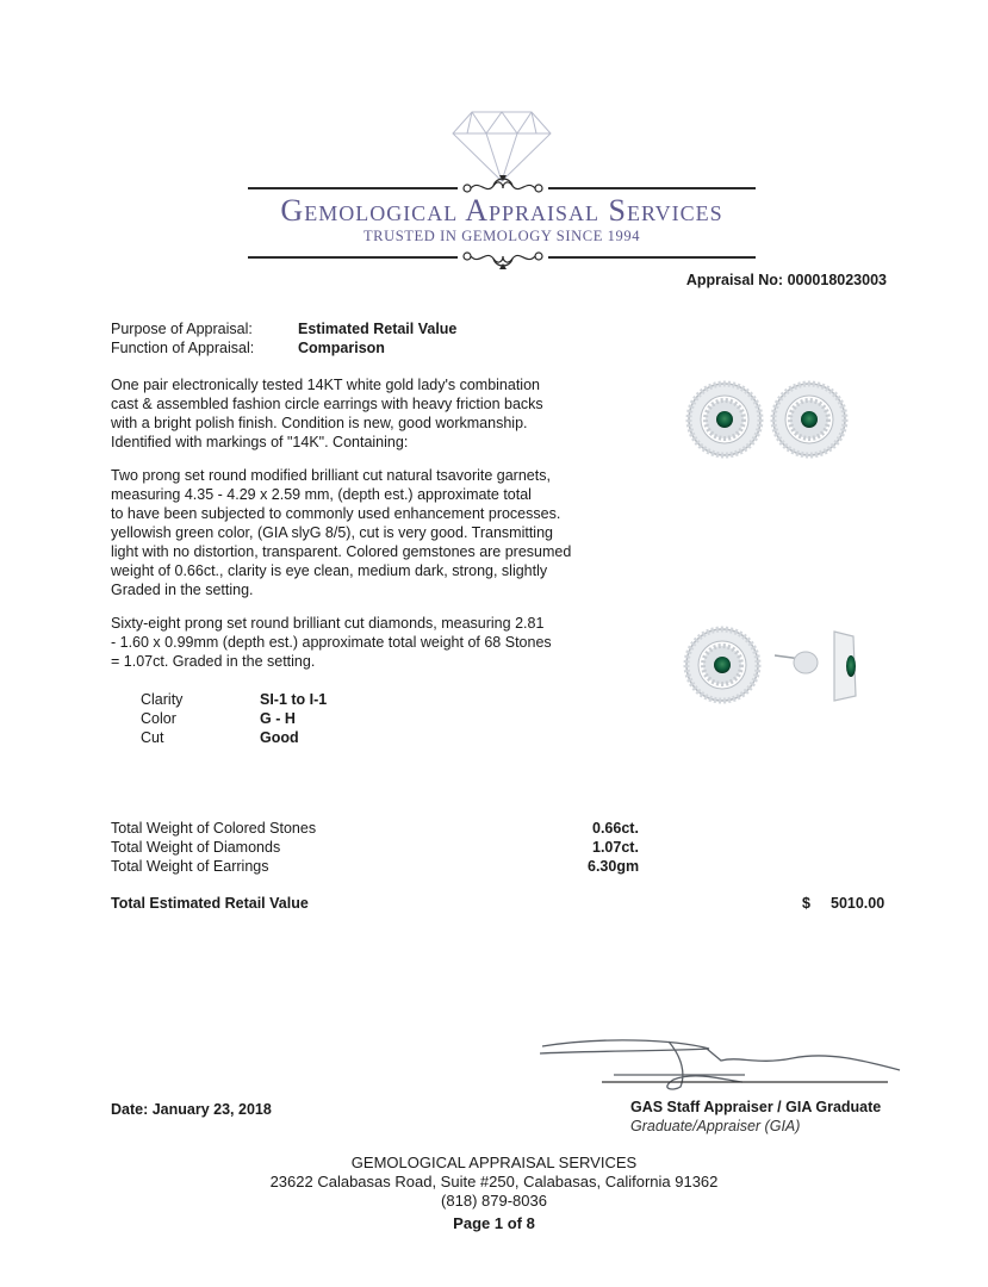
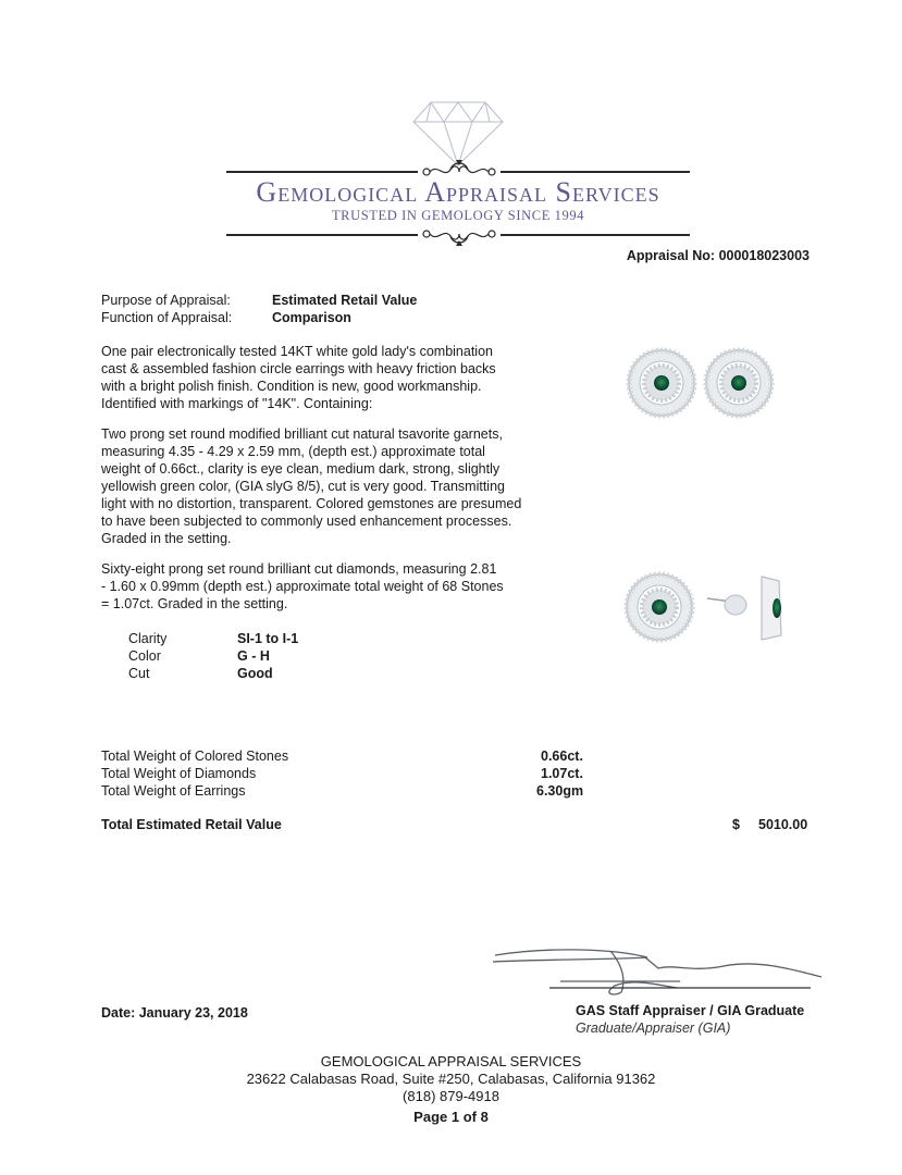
  Gemological Appraisal Services
  TRUSTED IN GEMOLOGY SINCE 1994
  Appraisal No: 000018023003
  Purpose of Appraisal:
  Estimated Retail Value
  Function of Appraisal:
  Comparison
  One pair electronically tested 14KT white gold lady's combination
  cast & assembled fashion circle earrings with heavy friction backs
  with a bright polish finish. Condition is new, good workmanship.
  Identified with markings of "14K". Containing:
  Two prong set round modified brilliant cut natural tsavorite garnets,
  measuring 4.35 - 4.29 x 2.59 mm, (depth est.) approximate total
- to have been subjected to commonly used enhancement processes.
+ weight of 0.66ct., clarity is eye clean, medium dark, strong, slightly
  yellowish green color, (GIA slyG 8/5), cut is very good. Transmitting
  light with no distortion, transparent. Colored gemstones are presumed
- weight of 0.66ct., clarity is eye clean, medium dark, strong, slightly
+ to have been subjected to commonly used enhancement processes.
  Graded in the setting.
  Sixty-eight prong set round brilliant cut diamonds, measuring 2.81
  - 1.60 x 0.99mm (depth est.) approximate total weight of 68 Stones
  = 1.07ct. Graded in the setting.
  Clarity
  SI-1 to I-1
  Color
  G - H
  Cut
  Good
  Total Weight of Colored Stones
  0.66ct.
  Total Weight of Diamonds
  1.07ct.
  Total Weight of Earrings
  6.30gm
  Total Estimated Retail Value
  $
  5010.00
  GAS Staff Appraiser / GIA Graduate
  Graduate/Appraiser (GIA)
  Date: January 23, 2018
  GEMOLOGICAL APPRAISAL SERVICES
  23622 Calabasas Road, Suite #250, Calabasas, California 91362
- (818) 879-8036
+ (818) 879-4918
  Page 1 of 8
